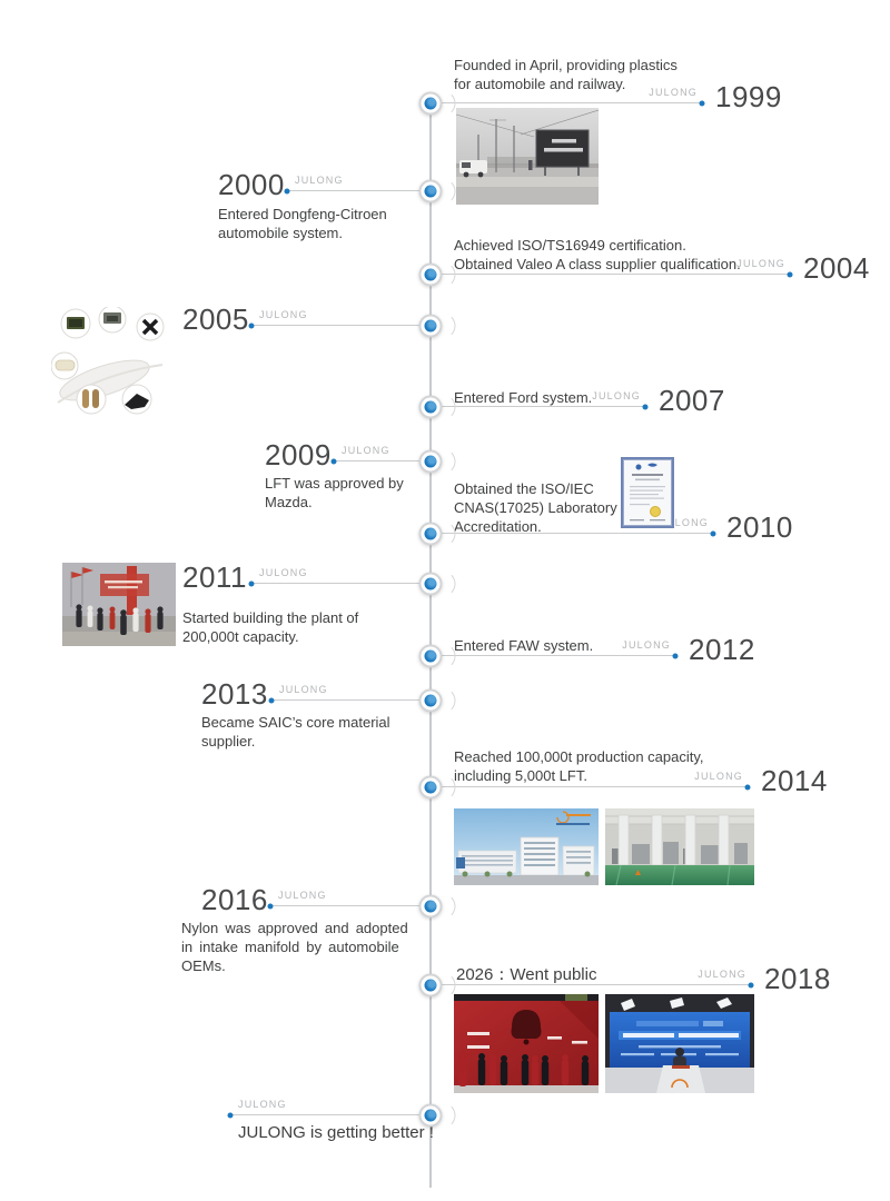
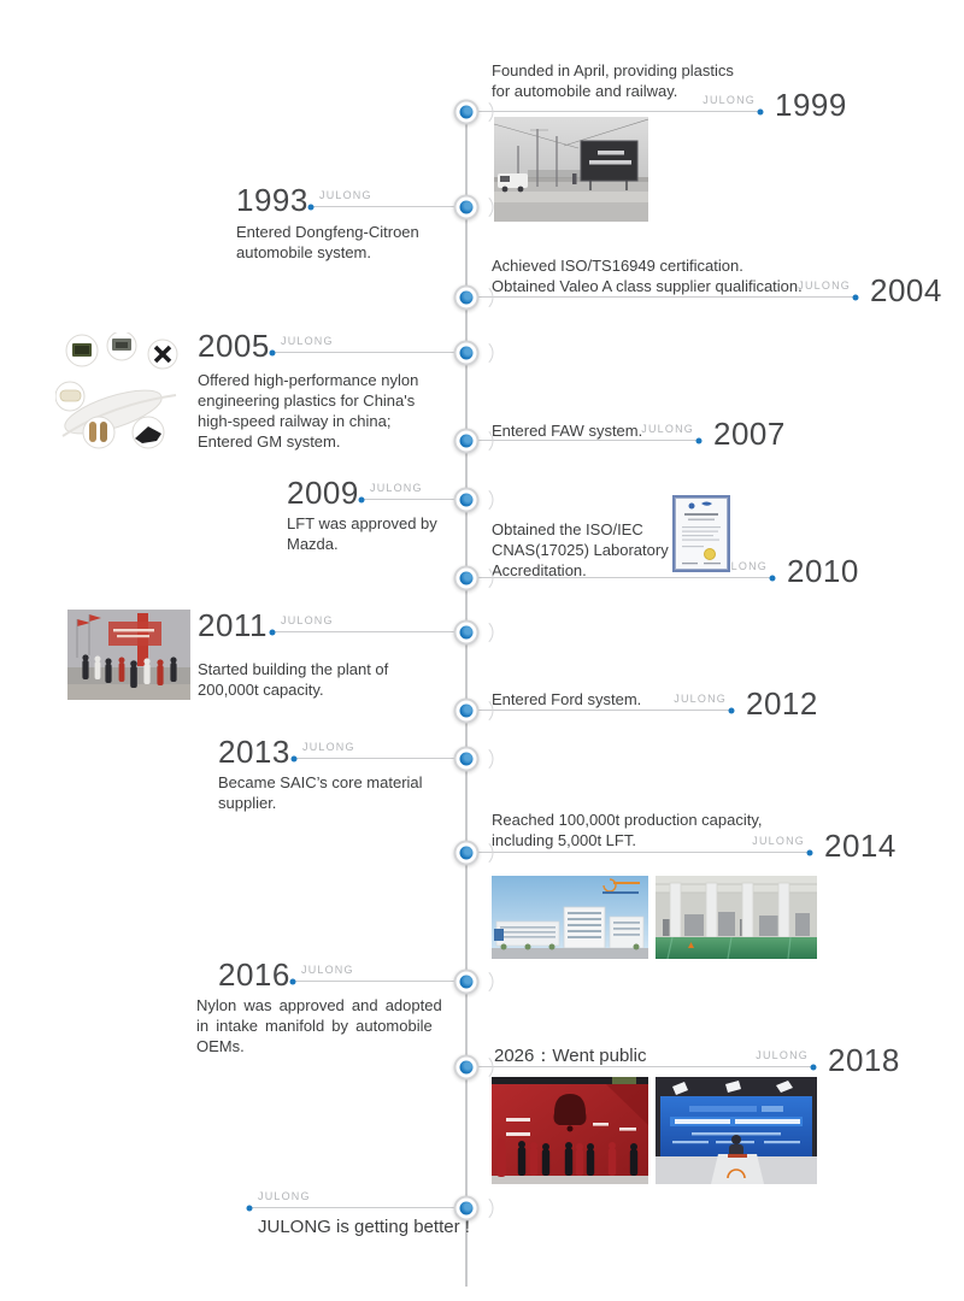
  JULONG
  1999
  Founded in April, providing plastics
  for automobile and railway.
  JULONG
- 2000
+ 1993
  Entered Dongfeng-Citroen
  automobile system.
  JULONG
  2004
  Achieved ISO/TS16949 certification.
  Obtained Valeo A class supplier qualification.
  JULONG
  2005
+ Offered high-performance nylon
+ engineering plastics for China's
+ high-speed railway in china;
+ Entered GM system.
  JULONG
  2007
- Entered Ford system.
+ Entered FAW system.
  JULONG
  2009
  LFT was approved by
  Mazda.
  2010
  Obtained the ISO/IEC
  CNAS(17025) Laboratory
  Accreditation.
  JULONG
  2011
  Started building the plant of
  200,000t capacity.
  JULONG
  2012
- Entered FAW system.
+ Entered Ford system.
  JULONG
  2013
  Became SAIC’s core material
  supplier.
  JULONG
  2014
  Reached 100,000t production capacity,
  including 5,000t LFT.
  JULONG
  2016
  Nylon was approved and adopted
  in intake manifold by automobile
  OEMs.
  JULONG
  2018
  2026：Went public
  JULONG
  JULONG is getting better !
